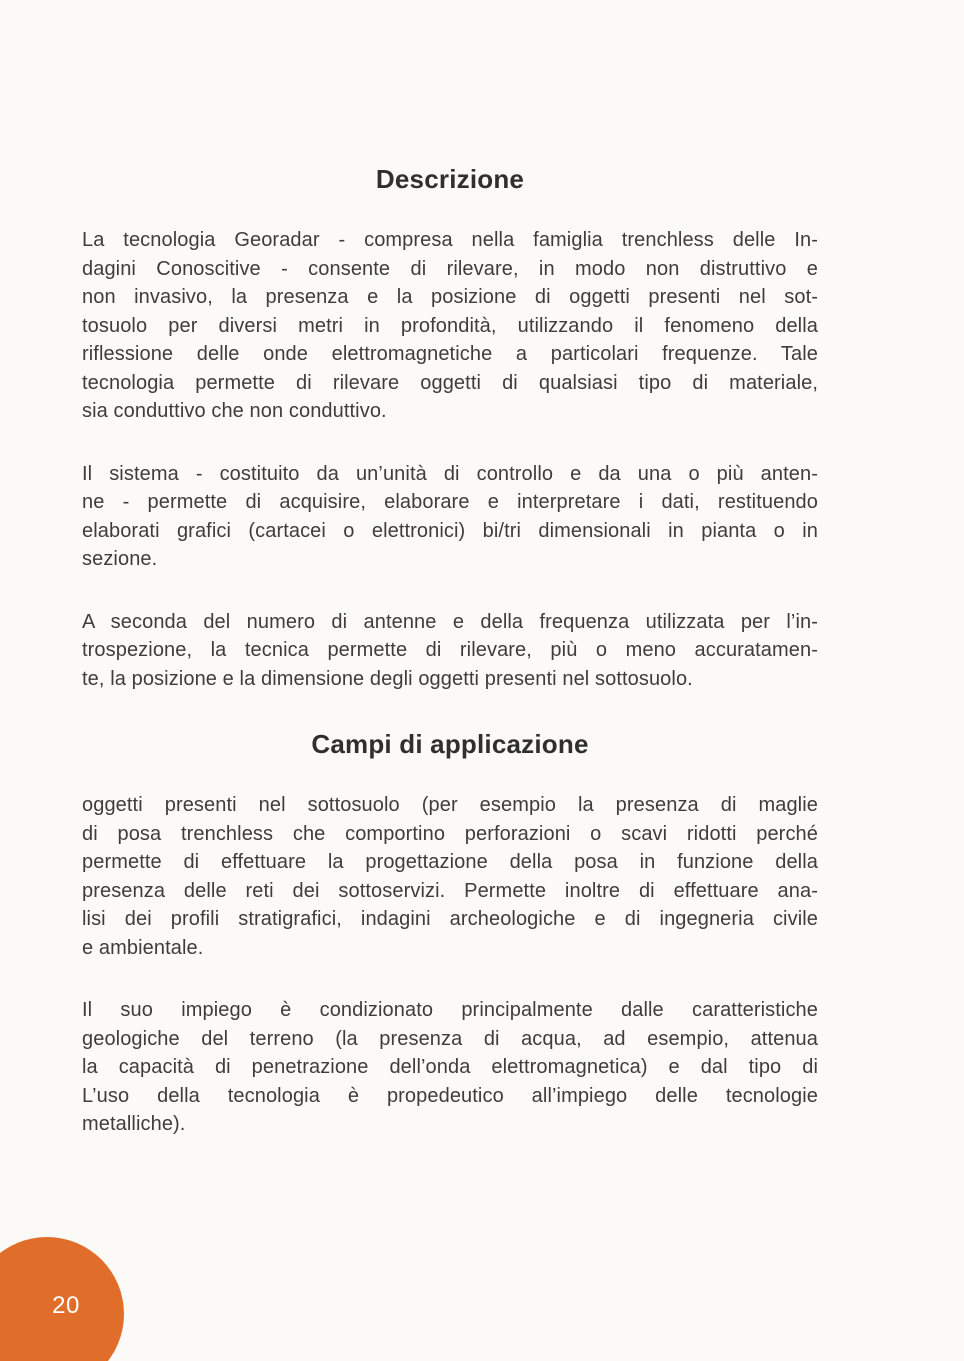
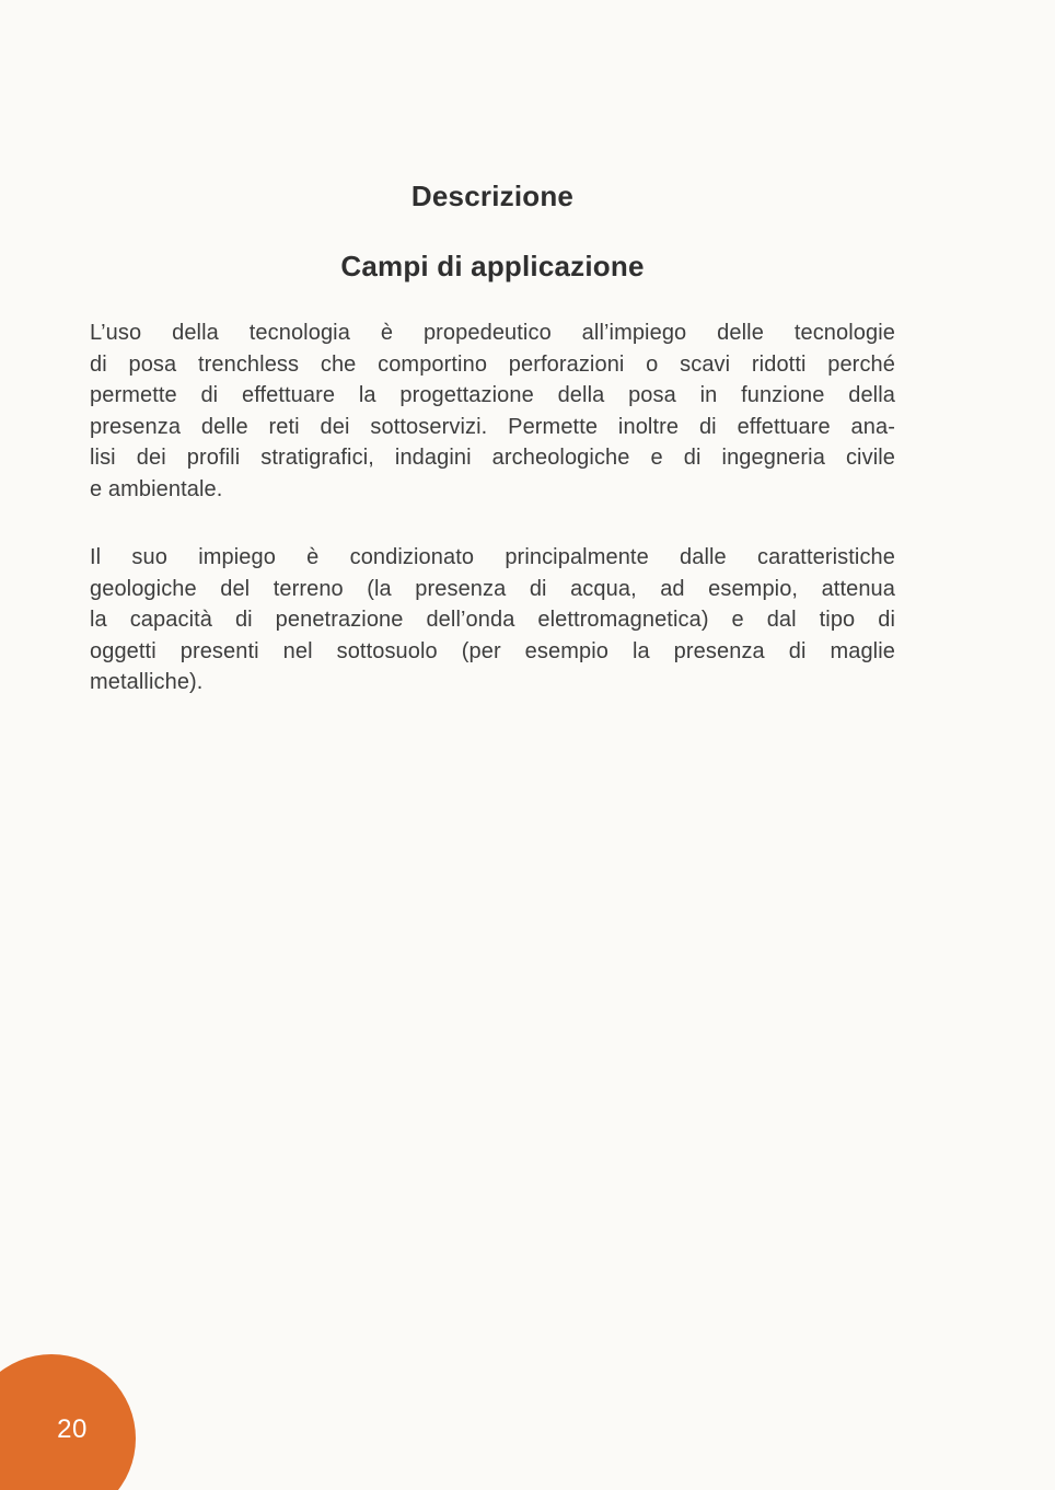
  Descrizione
- La tecnologia Georadar - compresa nella famiglia trenchless delle In-
- dagini Conoscitive - consente di rilevare, in modo non distruttivo e
- non invasivo, la presenza e la posizione di oggetti presenti nel sot-
- tosuolo per diversi metri in profondità, utilizzando il fenomeno della
- riflessione delle onde elettromagnetiche a particolari frequenze. Tale
- tecnologia permette di rilevare oggetti di qualsiasi tipo di materiale,
- sia conduttivo che non conduttivo.
- Il sistema - costituito da un’unità di controllo e da una o più anten-
- ne - permette di acquisire, elaborare e interpretare i dati, restituendo
- elaborati grafici (cartacei o elettronici) bi/tri dimensionali in pianta o in
- sezione.
- A seconda del numero di antenne e della frequenza utilizzata per l’in-
- trospezione, la tecnica permette di rilevare, più o meno accuratamen-
- te, la posizione e la dimensione degli oggetti presenti nel sottosuolo.
  Campi di applicazione
- oggetti presenti nel sottosuolo (per esempio la presenza di maglie
+ L’uso della tecnologia è propedeutico all’impiego delle tecnologie
  di posa trenchless che comportino perforazioni o scavi ridotti perché
  permette di effettuare la progettazione della posa in funzione della
  presenza delle reti dei sottoservizi. Permette inoltre di effettuare ana-
  lisi dei profili stratigrafici, indagini archeologiche e di ingegneria civile
  e ambientale.
  Il suo impiego è condizionato principalmente dalle caratteristiche
  geologiche del terreno (la presenza di acqua, ad esempio, attenua
  la capacità di penetrazione dell’onda elettromagnetica) e dal tipo di
- L’uso della tecnologia è propedeutico all’impiego delle tecnologie
+ oggetti presenti nel sottosuolo (per esempio la presenza di maglie
  metalliche).
  20
